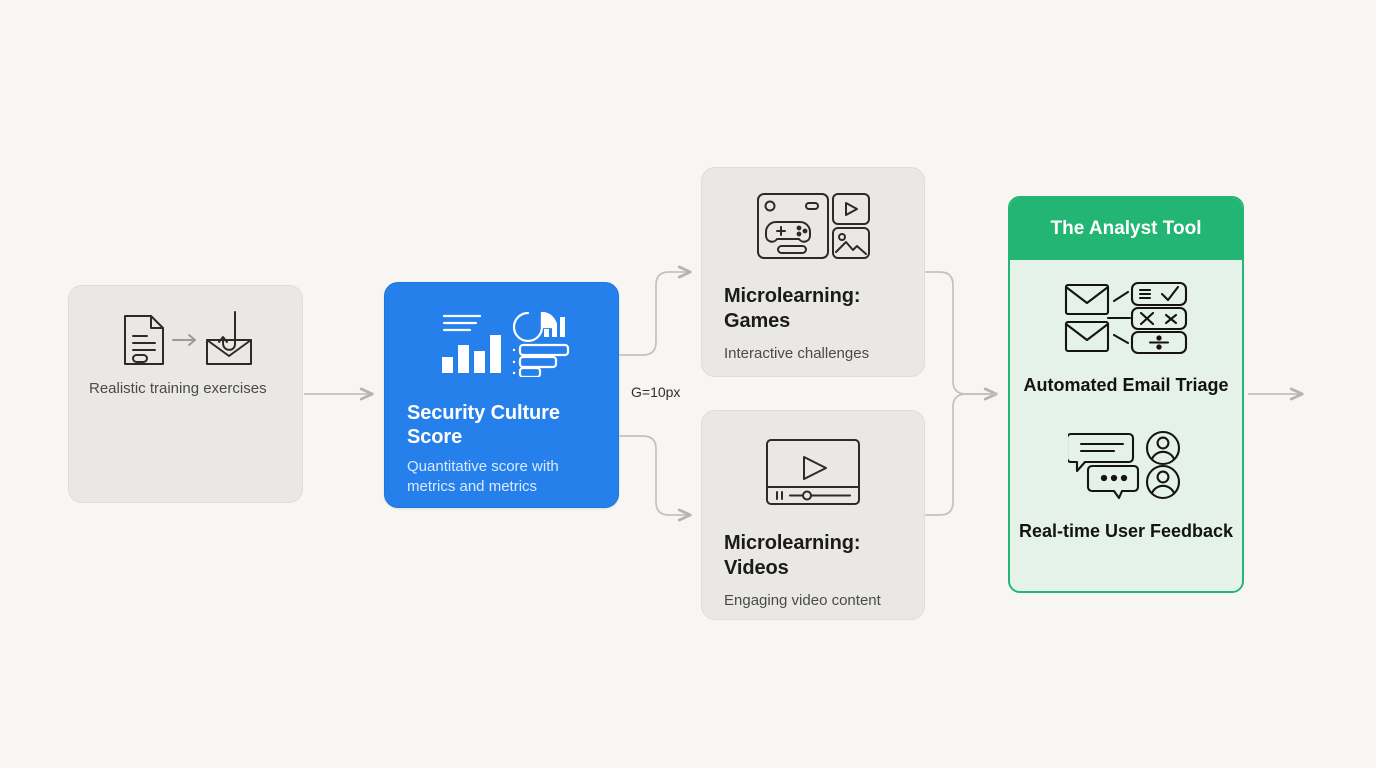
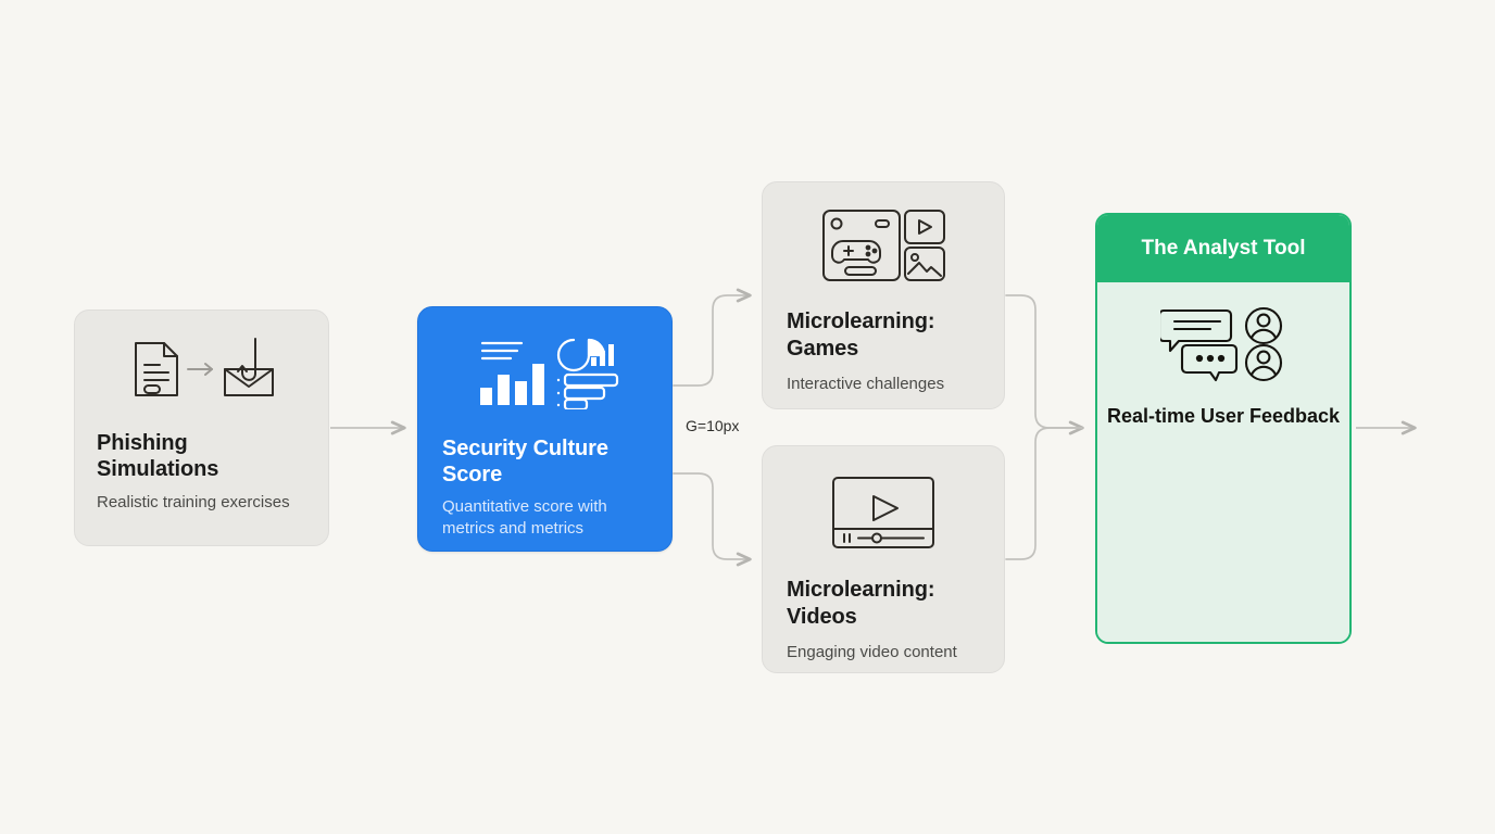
  G=10px
+ Phishing Simulations
  Realistic training exercises
  Security Culture Score
  Quantitative score with metrics and metrics
  Microlearning: Games
  Interactive challenges
  Microlearning: Videos
  Engaging video content
  The Analyst Tool
- Automated Email Triage
  Real-time User Feedback
